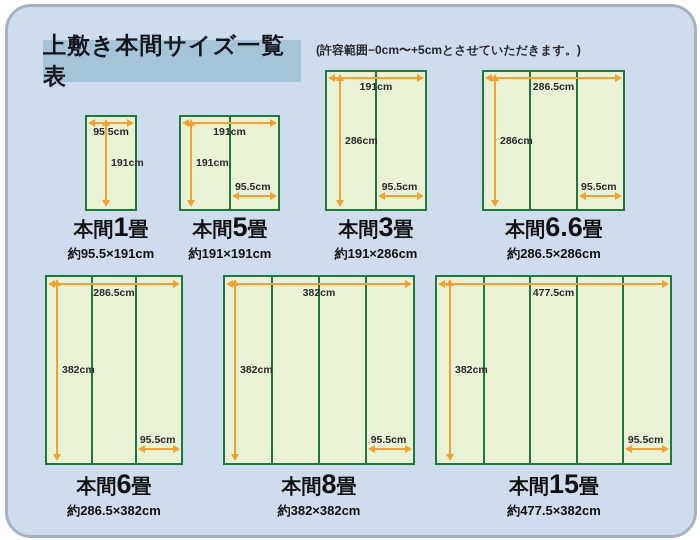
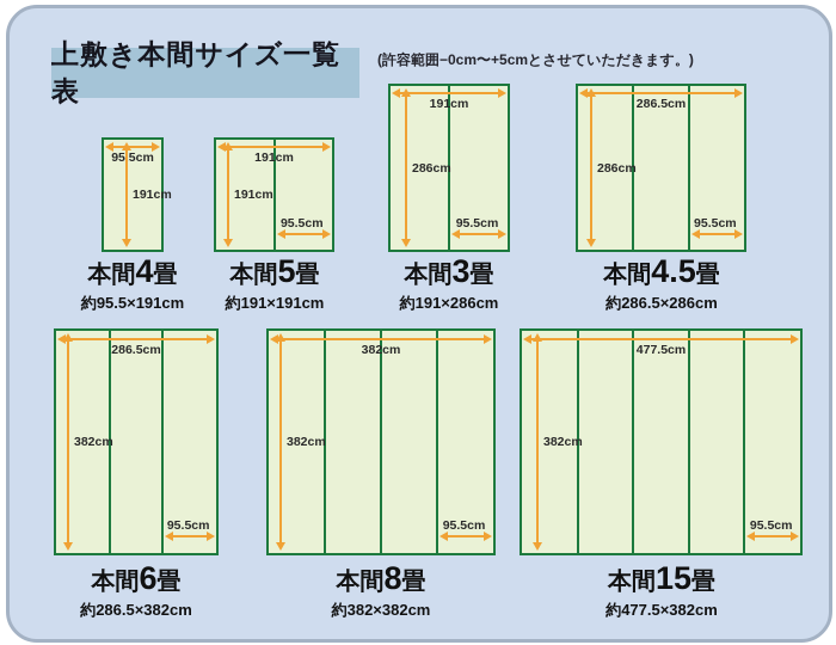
  上敷き本間サイズ一覧表
  (許容範囲−0cm〜+5cmとさせていただきます。)
  955cm
  191cm
- 本間1畳
+ 本間4畳
  約95.5×191cm
  191cm
  191cm
  95.5cm
  本間5畳
  約191×191cm
  191cm
  286cm
  95.5cm
  本間3畳
  約191×286cm
  286.5cm
  286cm
  95.5cm
- 本間6.6畳
+ 本間4.5畳
  約286.5×286cm
  286.5cm
  382cm
  95.5cm
  本間6畳
  約286.5×382cm
  382cm
  382cm
  95.5cm
  本間8畳
  約382×382cm
  477.5cm
  382cm
  95.5cm
  本間15畳
  約477.5×382cm
